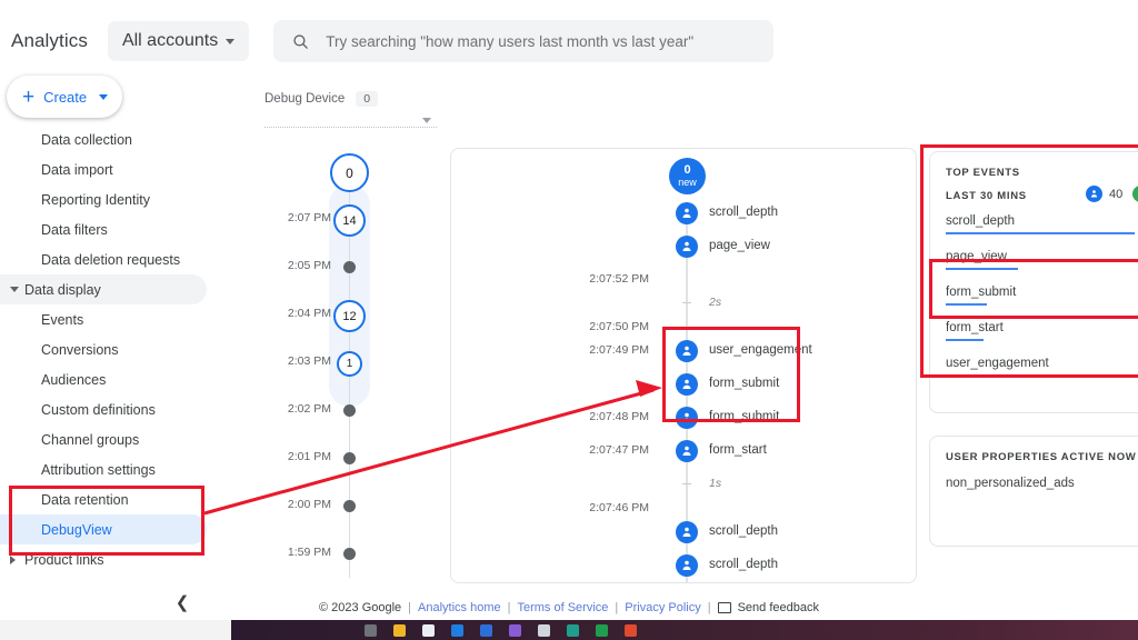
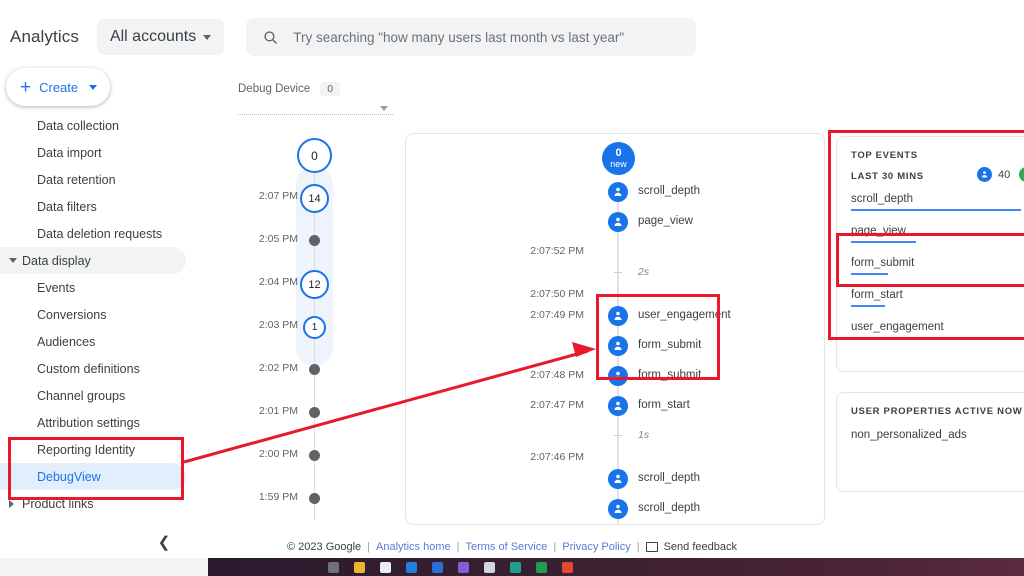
  Analytics
  All accounts
  Try searching "how many users last month vs last year"
  +
  Create
  Data collection
  Data import
- Reporting Identity
+ Data retention
  Data filters
  Data deletion requests
  Data display
  Events
  Conversions
  Audiences
  Custom definitions
  Channel groups
  Attribution settings
- Data retention
+ Reporting Identity
  DebugView
  Product links
  ❮
  Debug Device
  0
  0
  2:07 PM
  14
  2:05 PM
  2:04 PM
  12
  2:03 PM
  1
  2:02 PM
  2:01 PM
  2:00 PM
  1:59 PM
  0
  new
  scroll_depth
  page_view
  2:07:52 PM
  2s
  2:07:50 PM
  2:07:49 PM
  user_engagement
  form_submit
  2:07:48 PM
  form_submit
  2:07:47 PM
  form_start
  1s
  2:07:46 PM
  scroll_depth
  scroll_depth
  TOP EVENTS
  LAST 30 MINS
  40
  scroll_depth
  page_view
  form_submit
  form_start
  user_engagement
  USER PROPERTIES ACTIVE NOW
  non_personalized_ads
  © 2023 Google
  |
  Analytics home
  |
  Terms of Service
  |
  Privacy Policy
  |
  Send feedback
